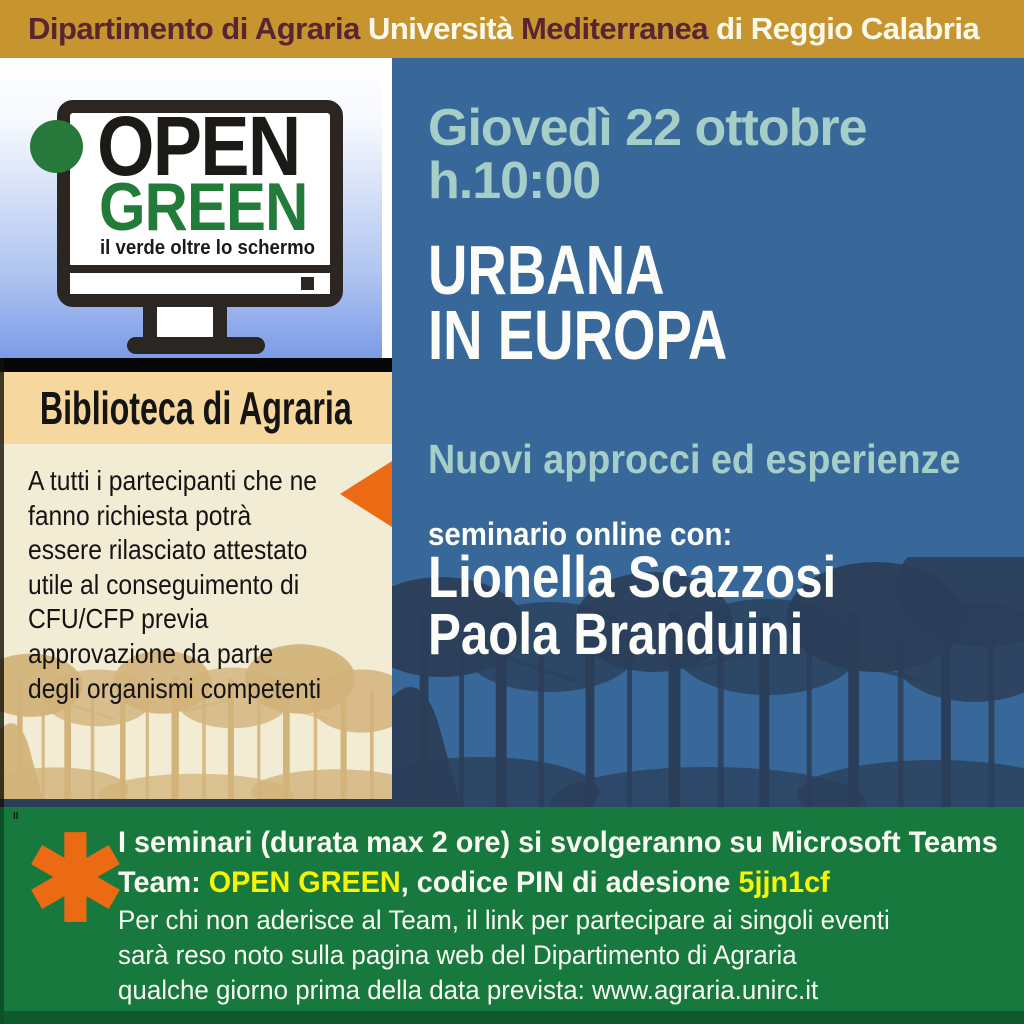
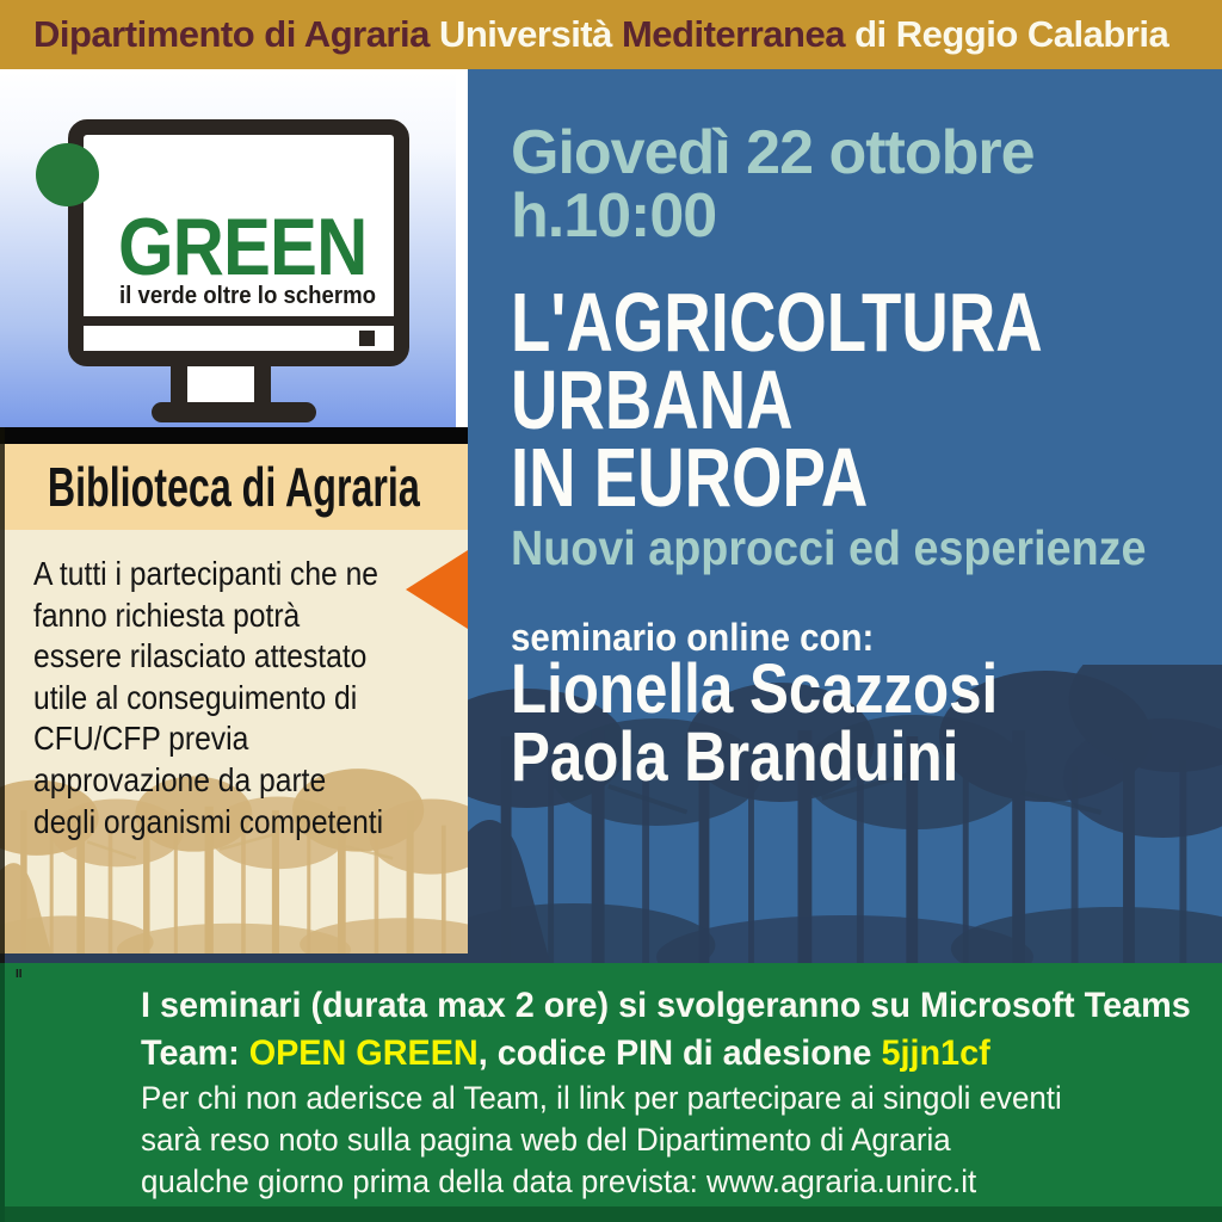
  Dipartimento di Agraria
  Università
  Mediterranea
  di Reggio Calabria
- OPEN
  GREEN
  il verde oltre lo schermo
  Biblioteca di Agraria
  A tutti i partecipanti che ne
  fanno richiesta potrà
  essere rilasciato attestato
  utile al conseguimento di
  CFU/CFP previa
  approvazione da parte
  degli organismi competenti
  Giovedì 22 ottobre
  h.10:00
+ L'AGRICOLTURA
  URBANA
  IN EUROPA
  Nuovi approcci ed esperienze
  seminario online con:
  Lionella Scazzosi
  Paola Branduini
  II
- ✱
  I seminari (durata max 2 ore) si svolgeranno su Microsoft Teams
  Team: OPEN GREEN, codice PIN di adesione 5jjn1cf
  Per chi non aderisce al Team, il link per partecipare ai singoli eventi
  sarà reso noto sulla pagina web del Dipartimento di Agraria
  qualche giorno prima della data prevista: www.agraria.unirc.it
